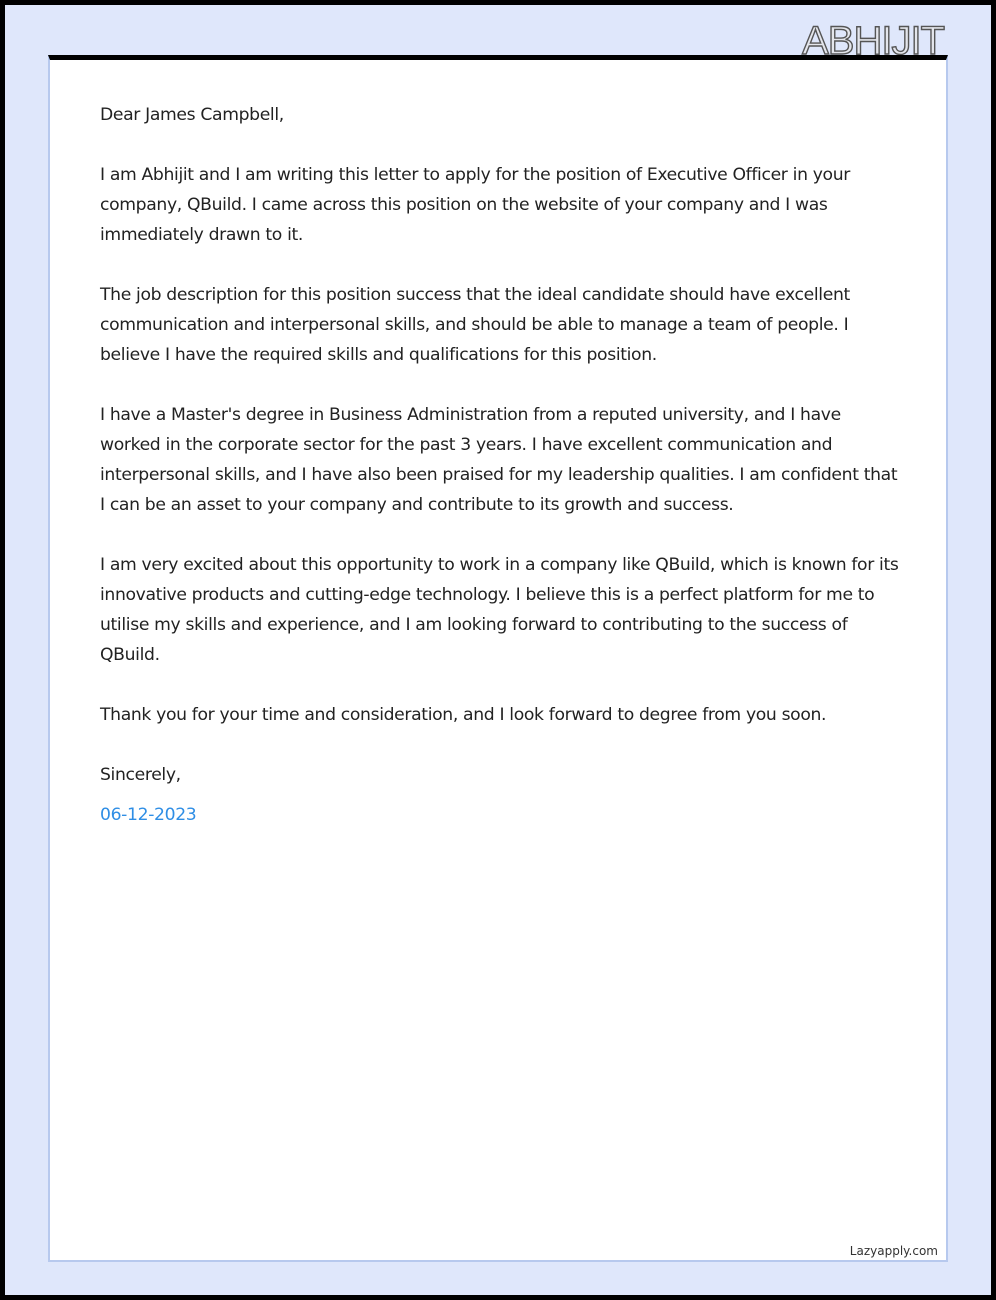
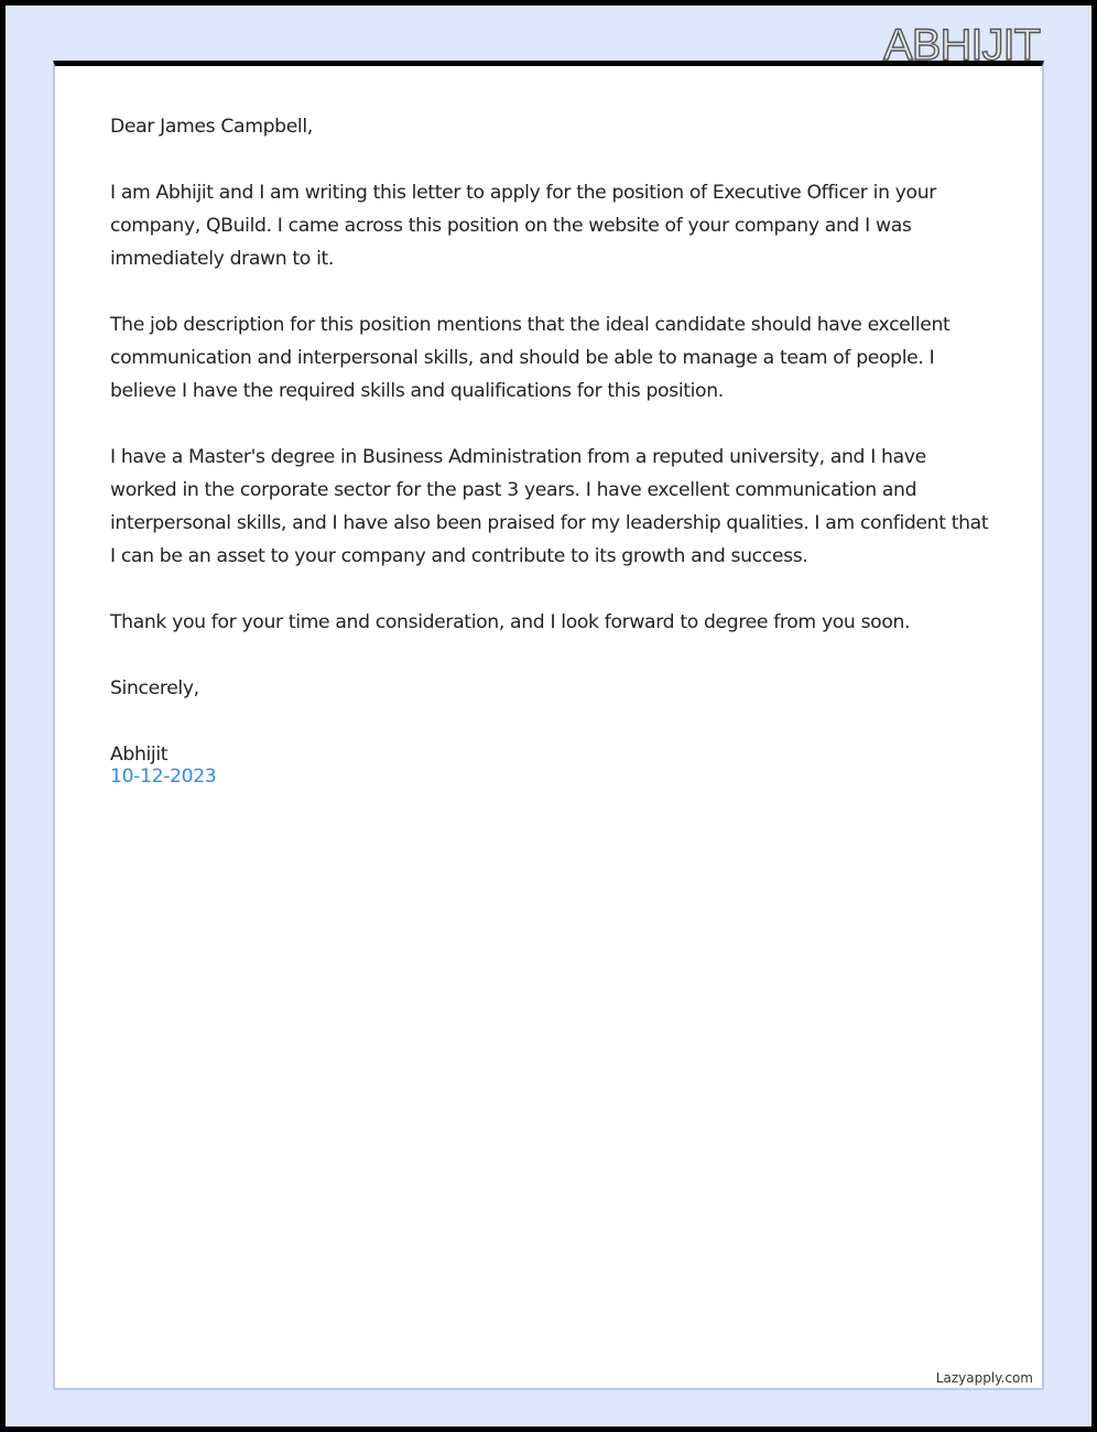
  ABHIJIT
  Dear James Campbell,
  I am Abhijit and I am writing this letter to apply for the position of Executive Officer in your company, QBuild. I came across this position on the website of your company and I was immediately drawn to it.
- The job description for this position success that the ideal candidate should have excellent communication and interpersonal skills, and should be able to manage a team of people. I believe I have the required skills and qualifications for this position.
+ The job description for this position mentions that the ideal candidate should have excellent communication and interpersonal skills, and should be able to manage a team of people. I believe I have the required skills and qualifications for this position.
  I have a Master's degree in Business Administration from a reputed university, and I have worked in the corporate sector for the past 3 years. I have excellent communication and interpersonal skills, and I have also been praised for my leadership qualities. I am confident that I can be an asset to your company and contribute to its growth and success.
- I am very excited about this opportunity to work in a company like QBuild, which is known for its innovative products and cutting-edge technology. I believe this is a perfect platform for me to utilise my skills and experience, and I am looking forward to contributing to the success of QBuild.
  Thank you for your time and consideration, and I look forward to degree from you soon.
  Sincerely,
+ Abhijit
- 06-12-2023
+ 10-12-2023
  Lazyapply.com
